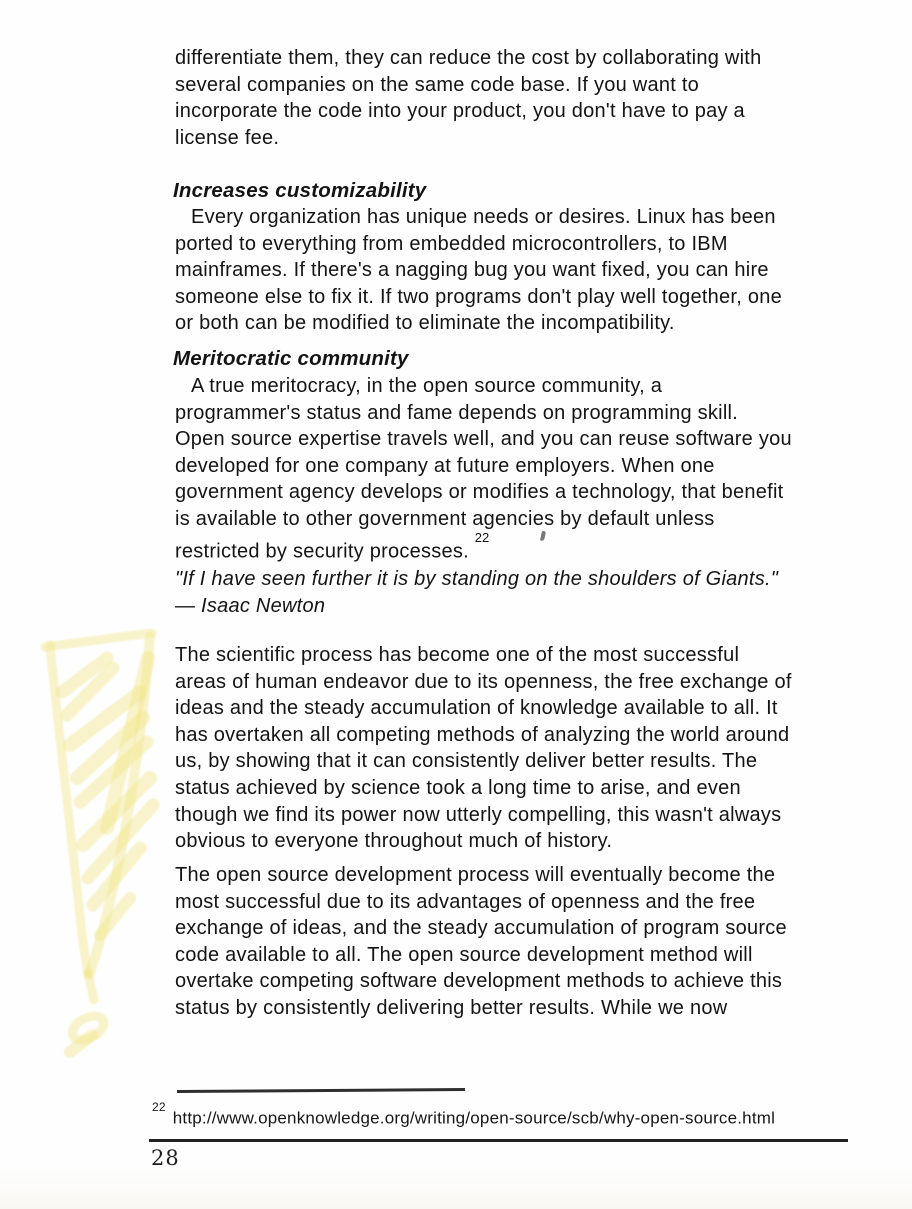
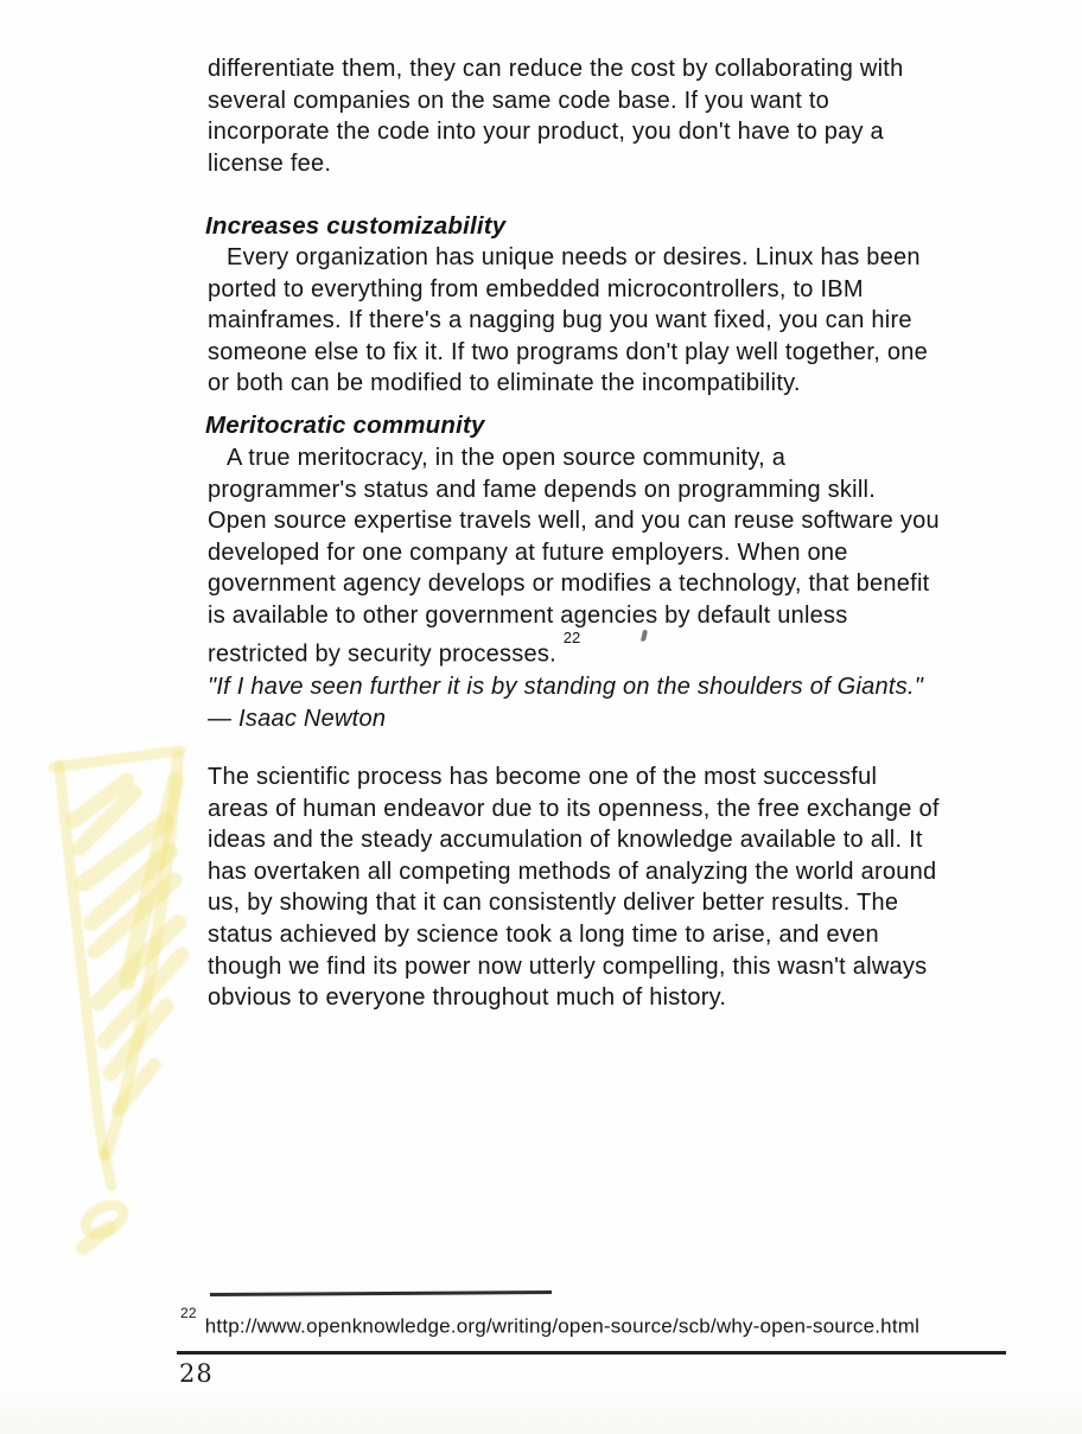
  differentiate them, they can reduce the cost by collaborating with
  several companies on the same code base. If you want to
  incorporate the code into your product, you don't have to pay a
  license fee.
  Increases customizability
  Every organization has unique needs or desires. Linux has been
  ported to everything from embedded microcontrollers, to IBM
  mainframes. If there's a nagging bug you want fixed, you can hire
  someone else to fix it. If two programs don't play well together, one
  or both can be modified to eliminate the incompatibility.
  Meritocratic community
  A true meritocracy, in the open source community, a
  programmer's status and fame depends on programming skill.
  Open source expertise travels well, and you can reuse software you
  developed for one company at future employers. When one
  government agency develops or modifies a technology, that benefit
  is available to other government agencies by default unless
  restricted by security processes. 22
  "If I have seen further it is by standing on the shoulders of Giants."
  — Isaac Newton
  The scientific process has become one of the most successful
  areas of human endeavor due to its openness, the free exchange of
  ideas and the steady accumulation of knowledge available to all. It
  has overtaken all competing methods of analyzing the world around
  us, by showing that it can consistently deliver better results. The
  status achieved by science took a long time to arise, and even
  though we find its power now utterly compelling, this wasn't always
  obvious to everyone throughout much of history.
- The open source development process will eventually become the
- most successful due to its advantages of openness and the free
- exchange of ideas, and the steady accumulation of program source
- code available to all. The open source development method will
- overtake competing software development methods to achieve this
- status by consistently delivering better results. While we now
  22http://www.openknowledge.org/writing/open-source/scb/why-open-source.html
  28
